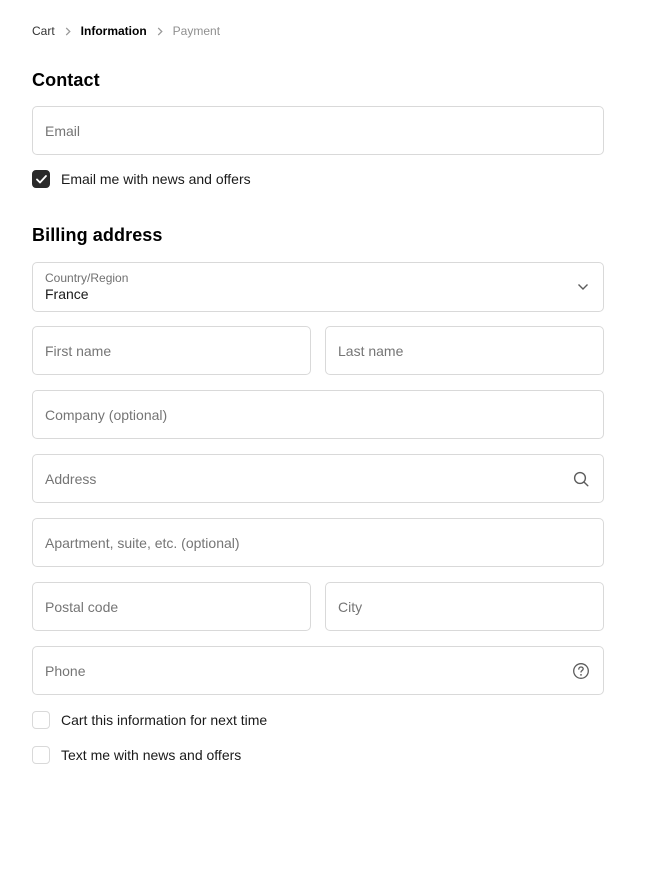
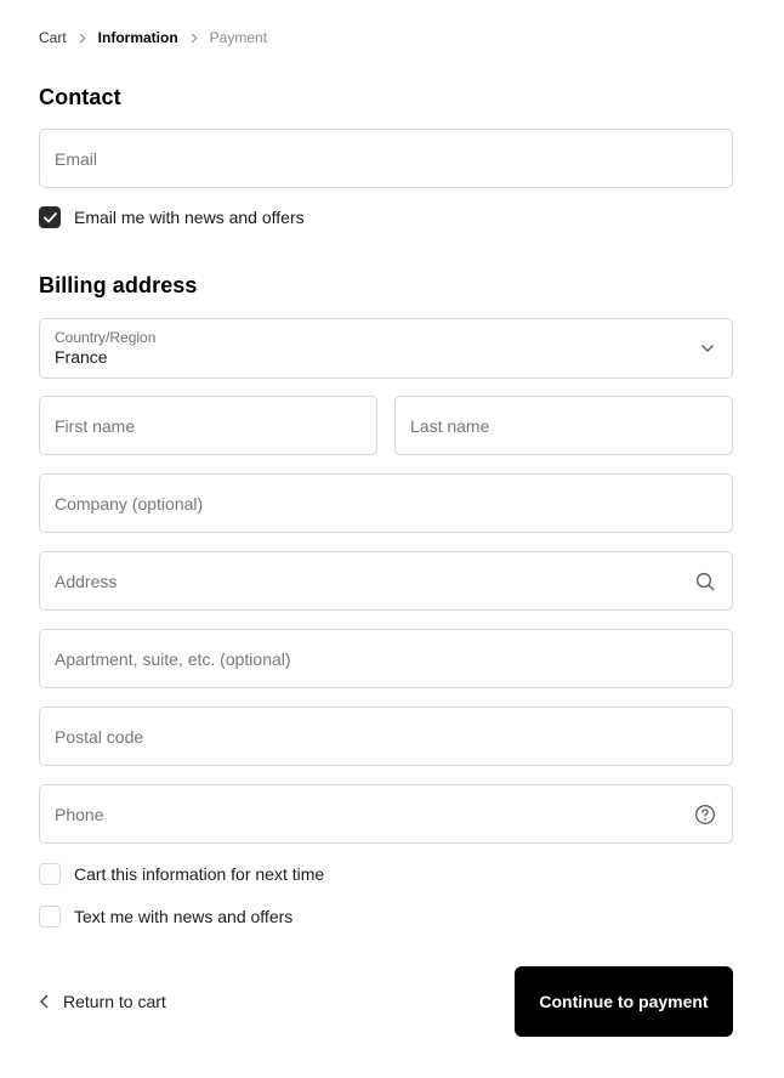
  Cart
  Information
  Payment
  Contact
  Email
  Email me with news and offers
  Billing address
  Country/Region
  France
  First name
  Last name
  Company (optional)
  Address
  Apartment, suite, etc. (optional)
  Postal code
- City
  Phone
  Cart this information for next time
  Text me with news and offers
+ Return to cart
+ Continue to payment
